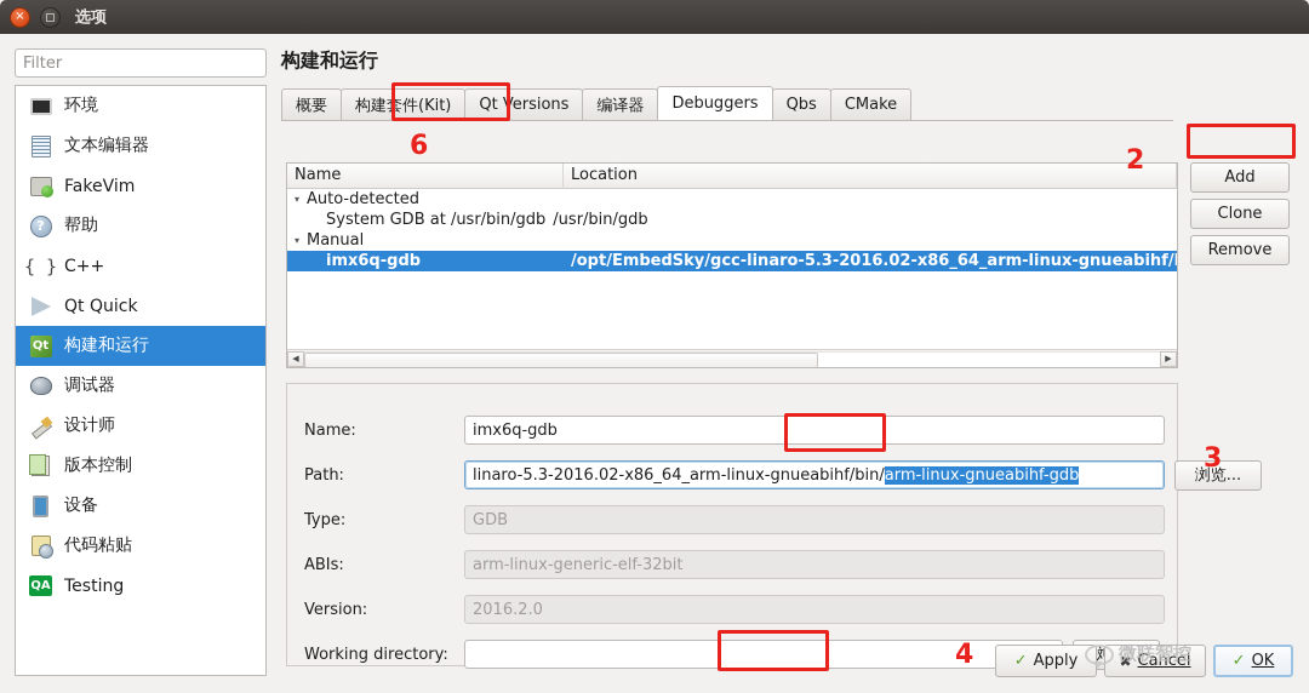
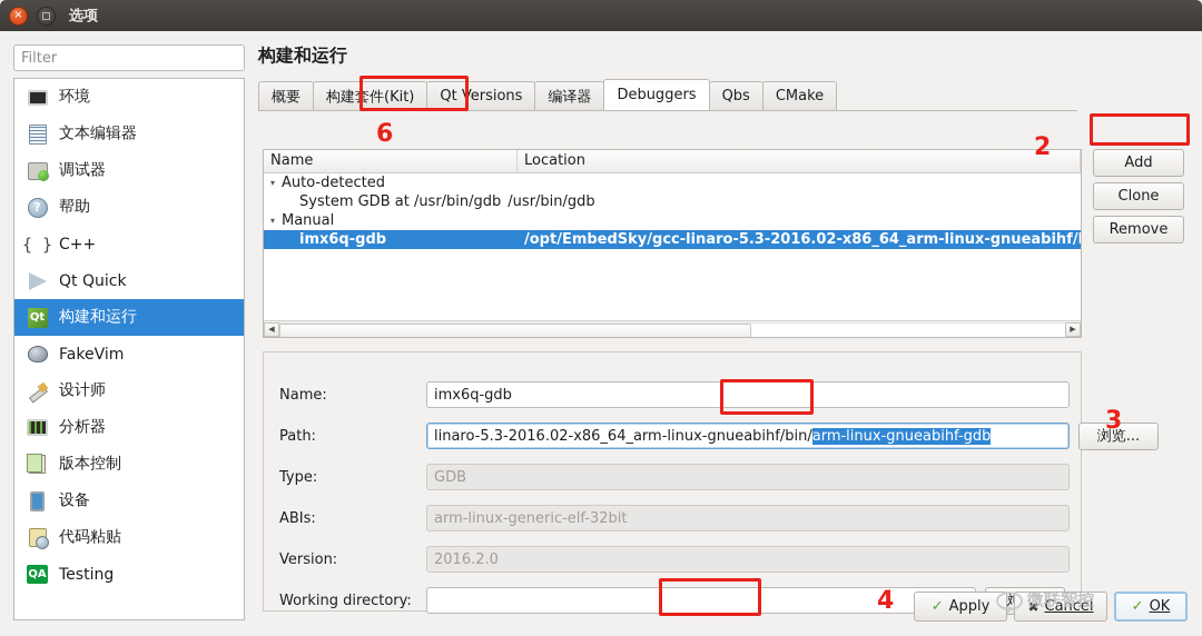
  ×
  选项
  Filter
  环境
  文本编辑器
- FakeVim
+ 调试器
  ?
  帮助
  { }
  C++
  Qt Quick
  Qt
  构建和运行
- 调试器
+ FakeVim
  设计师
+ 分析器
  版本控制
  设备
  代码粘贴
  QA
  Testing
  构建和运行
  概要
  构建套件(Kit)
  Qt Versions
  编译器
  Debuggers
  Qbs
  CMake
  Name
  Location
  ▾
  Auto-detected
  System GDB at /usr/bin/gdb
  /usr/bin/gdb
  ▾
  Manual
  imx6q-gdb
  /opt/EmbedSky/gcc-linaro-5.3-2016.02-x86_64_arm-linux-gnueabihf/
  ◀
  ▶
  Add
  Clone
  Remove
  Name:
  imx6q-gdb
  Path:
  linaro-5.3-2016.02-x86_64_arm-linux-gnueabihf/bin/
  arm-linux-gnueabihf-gdb
  浏览...
  Type:
  GDB
  ABIs:
  arm-linux-generic-elf-32bit
  Version:
  2016.2.0
  Working directory:
  ✓
  Apply
  ✖
  Cancel
  ✓
  OK
  6
  2
  3
  4
  ··
  微联智控
